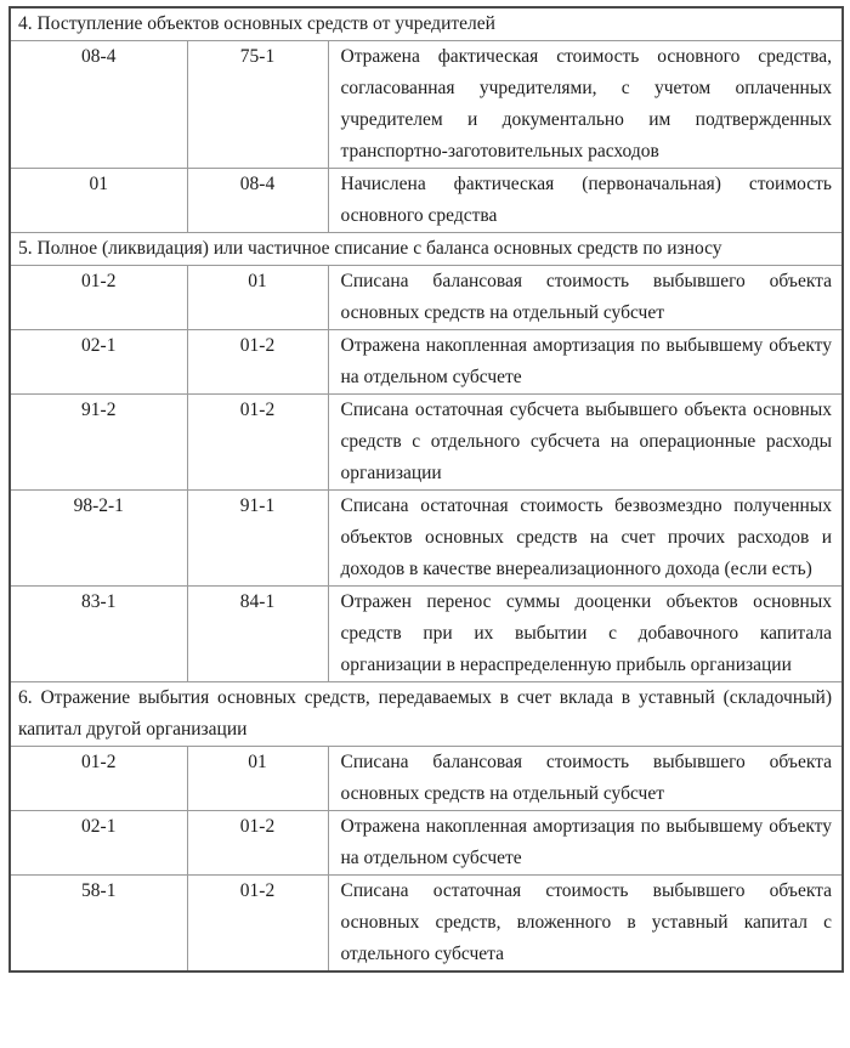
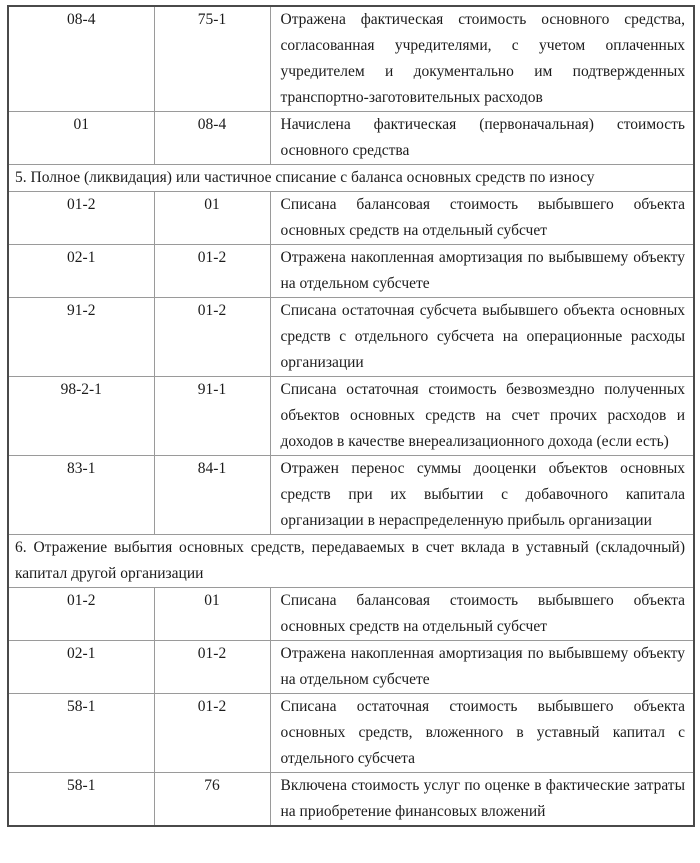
- 4. Поступление объектов основных средств от учредителей
  08-4	75-1	Отражена фактическая стоимость основного средства, согласованная учредителями, с учетом оплаченных учредителем и документально им подтвержденных транспортно-заготовительных расходов
  01	08-4	Начислена фактическая (первоначальная) стоимость основного средства
  5. Полное (ликвидация) или частичное списание с баланса основных средств по износу
  01-2	01	Списана балансовая стоимость выбывшего объекта основных средств на отдельный субсчет
  02-1	01-2	Отражена накопленная амортизация по выбывшему объекту на отдельном субсчете
  91-2	01-2	Списана остаточная субсчета выбывшего объекта основных средств с отдельного субсчета на операционные расходы организации
  98-2-1	91-1	Списана остаточная стоимость безвозмездно полученных объектов основных средств на счет прочих расходов и доходов в качестве внереализационного дохода (если есть)
  83-1	84-1	Отражен перенос суммы дооценки объектов основных средств при их выбытии с добавочного капитала организации в нераспределенную прибыль организации
  6. Отражение выбытия основных средств, передаваемых в счет вклада в уставный (складочный) капитал другой организации
  01-2	01	Списана балансовая стоимость выбывшего объекта основных средств на отдельный субсчет
  02-1	01-2	Отражена накопленная амортизация по выбывшему объекту на отдельном субсчете
  58-1	01-2	Списана остаточная стоимость выбывшего объекта основных средств, вложенного в уставный капитал с отдельного субсчета
+ 58-1	76	Включена стоимость услуг по оценке в фактические затраты на приобретение финансовых вложений
